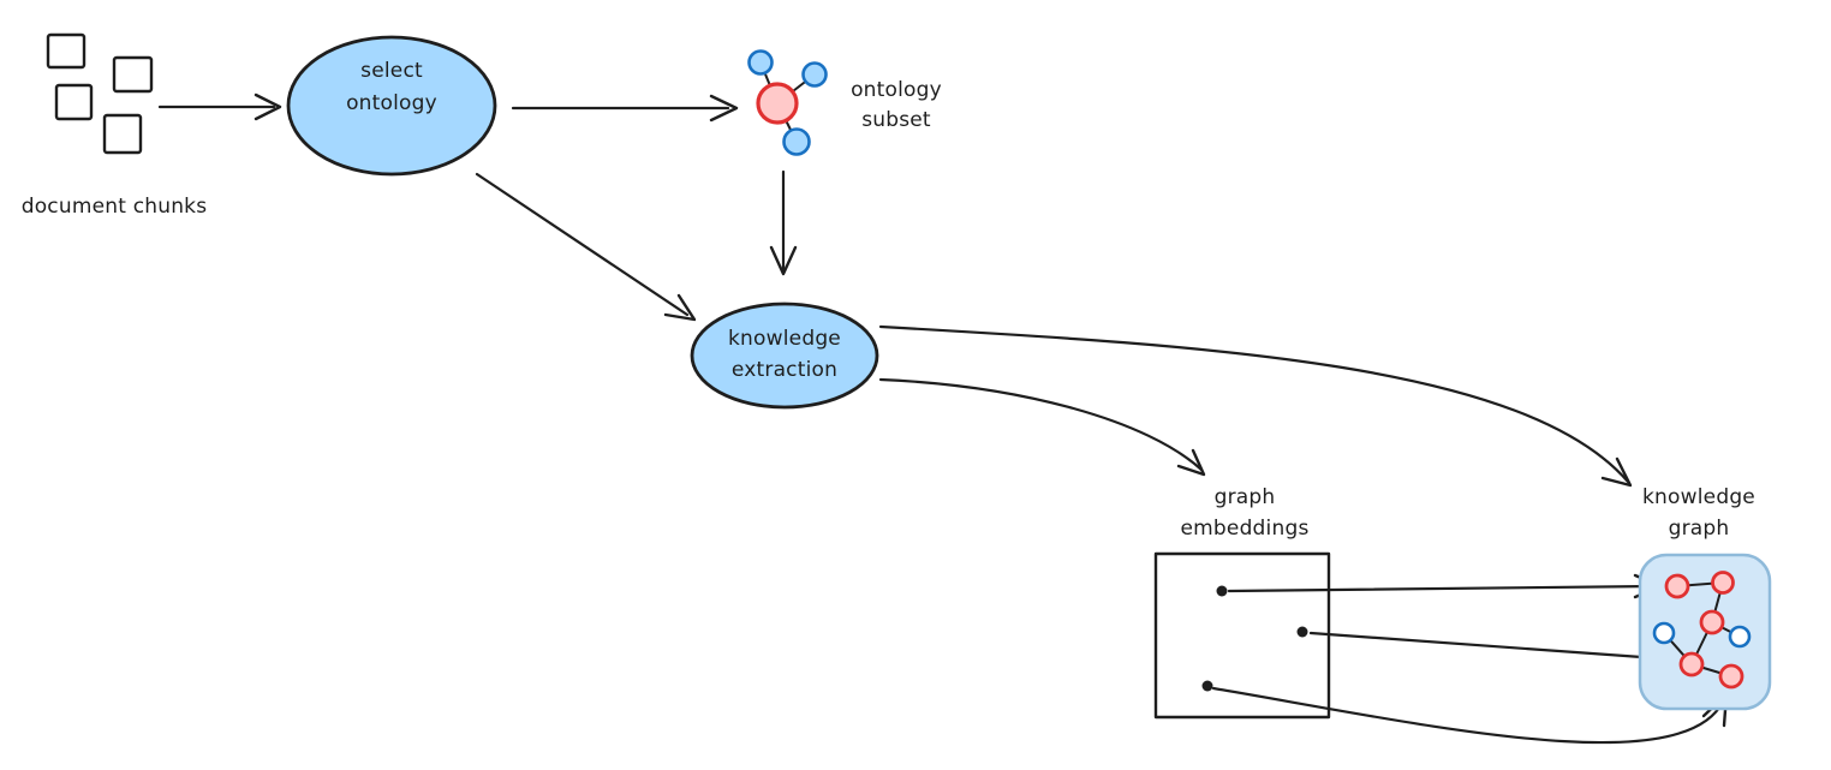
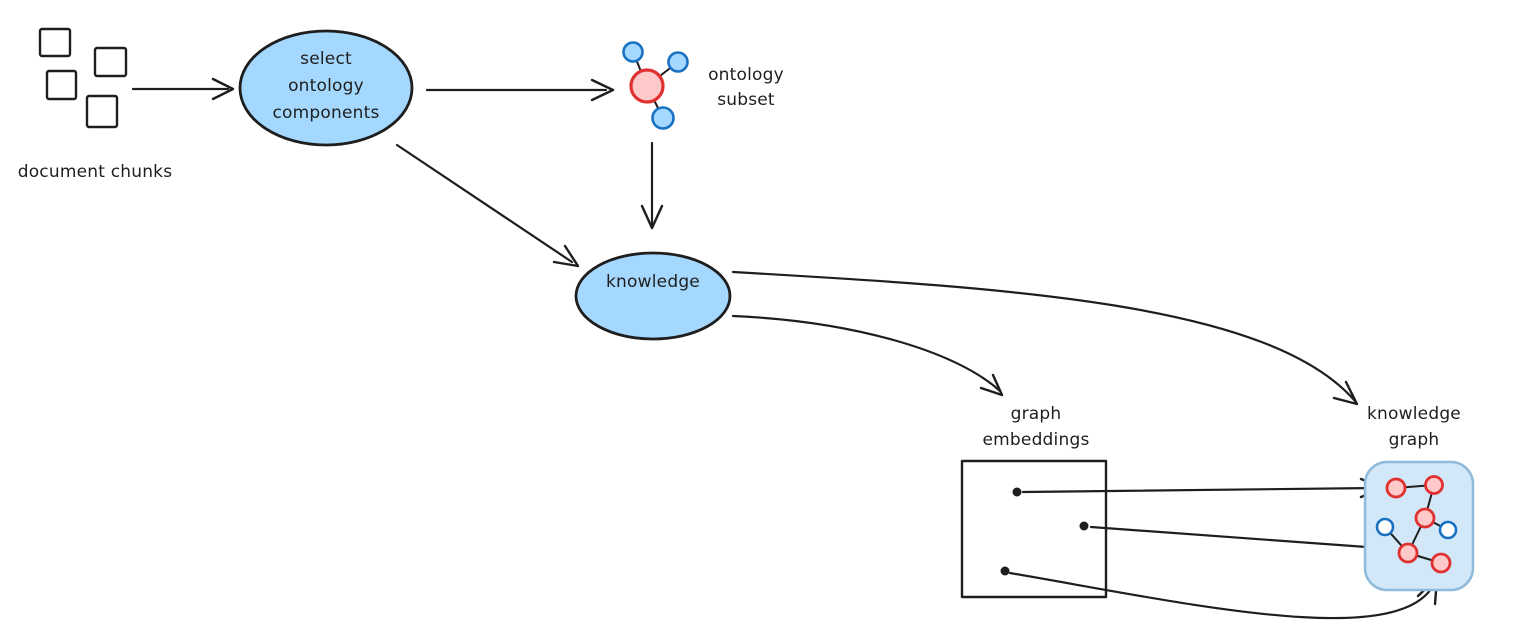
  document chunks
  select
  ontology
+ components
  ontology
  subset
  knowledge
- extraction
  graph
  embeddings
  knowledge
  graph
